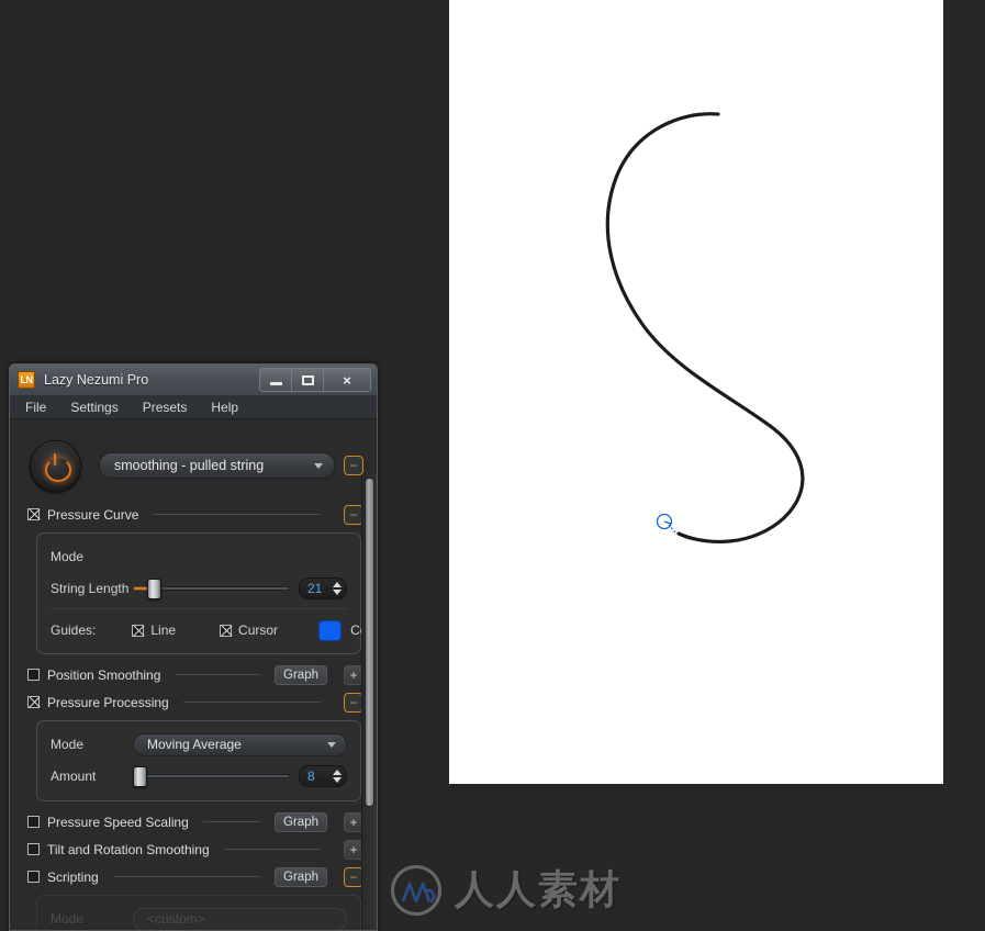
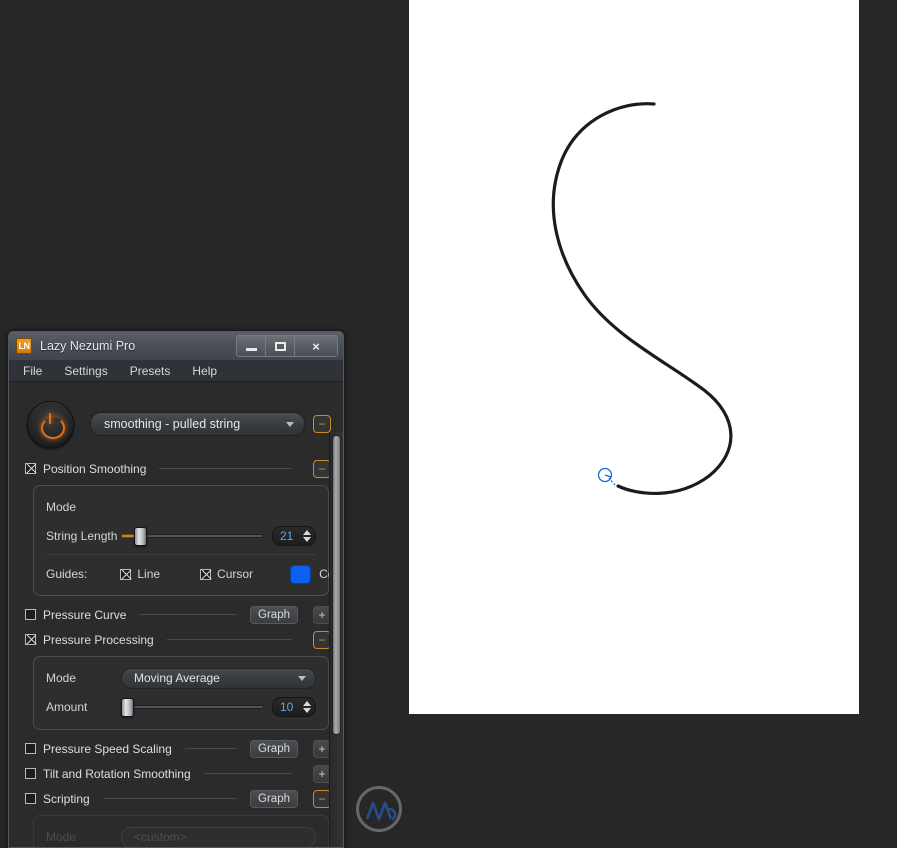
  LN
  Lazy Nezumi Pro
  ×
  File
  Settings
  Presets
  Help
  smoothing - pulled string
  −
- Pressure Curve
+ Position Smoothing
  −
  Mode
  String Length
  21
  Guides:
  Line
  Cursor
- Position Smoothing
+ Pressure Curve
  Graph
  +
  Pressure Processing
  −
  Mode
  Moving Average
  Amount
- 8
+ 10
  Pressure Speed Scaling
  Graph
  +
  Tilt and Rotation Smoothing
  +
  Scripting
  Graph
  −
  Mode
  <custom>
- 人人素材
